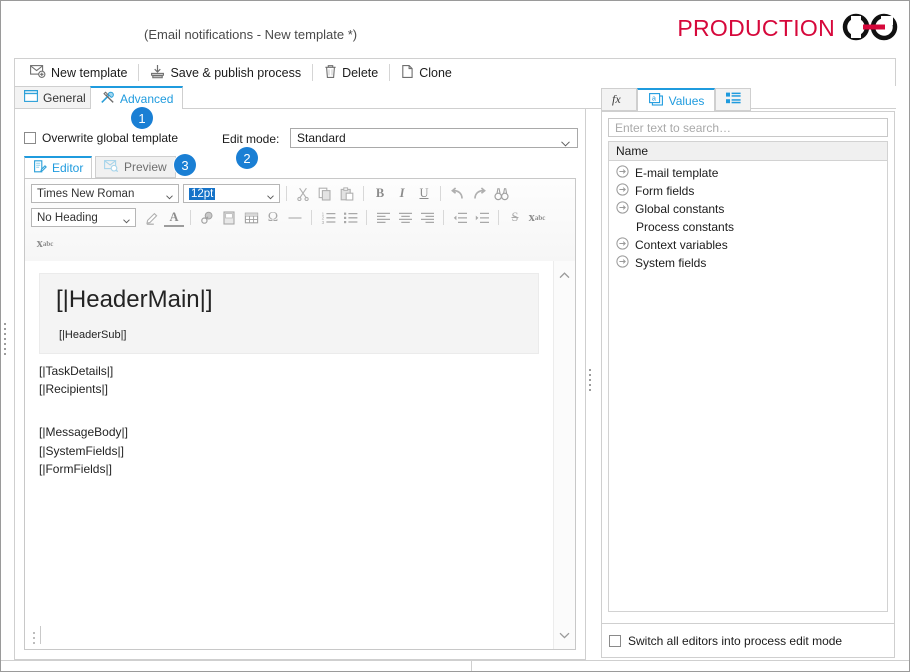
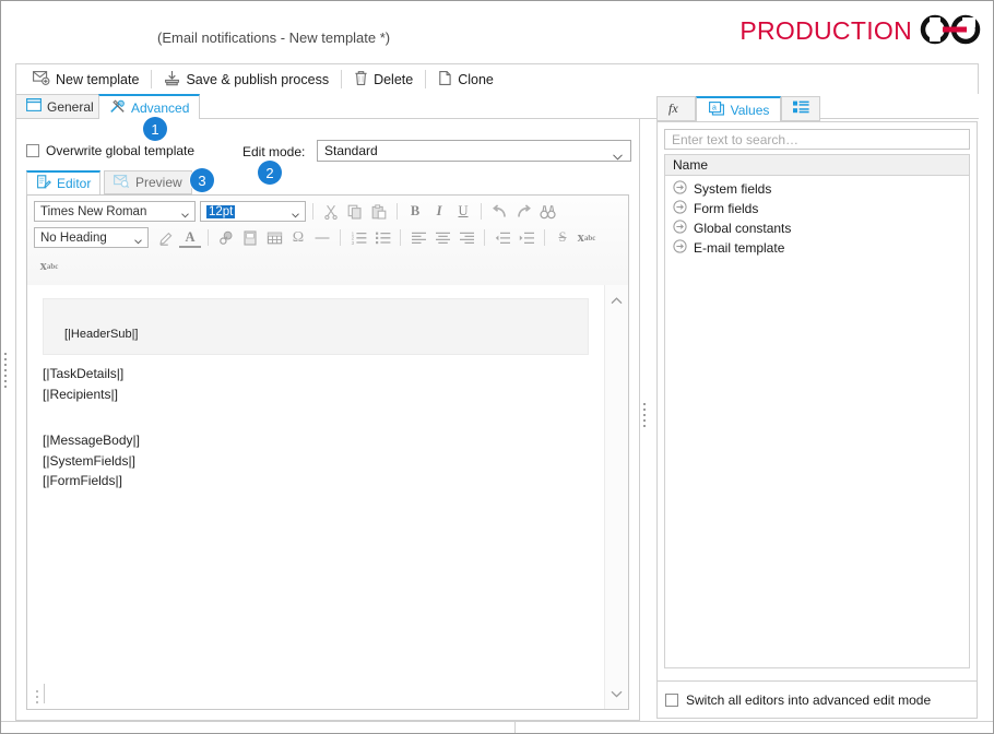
  (Email notifications - New template *)
  PRODUCTION
  New template
  Save & publish process
  Delete
  Clone
  General
  Advanced
  Overwrite global template
  Edit mode:
  Standard
  Editor
  Preview
  Times New Roman
  12pt
  B
  I
  U
  No Heading
  A
  Ω
  S
  x
  abc
  x
  abc
- [|HeaderMain|]
  [|HeaderSub|]
  [|TaskDetails|]
  [|Recipients|]
  [|MessageBody|]
  [|SystemFields|]
  [|FormFields|]
  fx
  Values
  Enter text to search…
  Name
- E-mail template
+ System fields
  Form fields
  Global constants
- Process constants
- Context variables
- System fields
+ E-mail template
- Switch all editors into process edit mode
+ Switch all editors into advanced edit mode
  1
  2
  3
